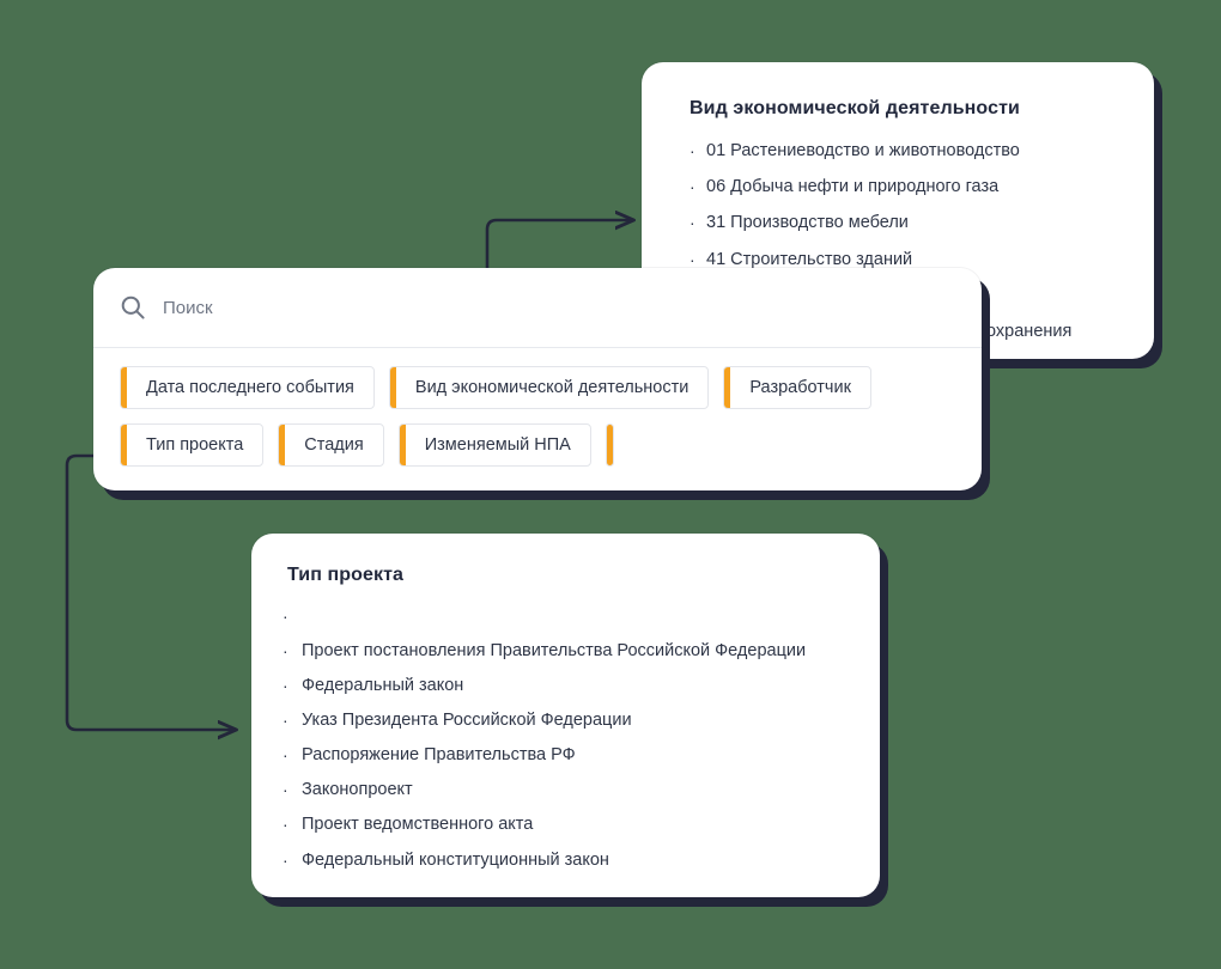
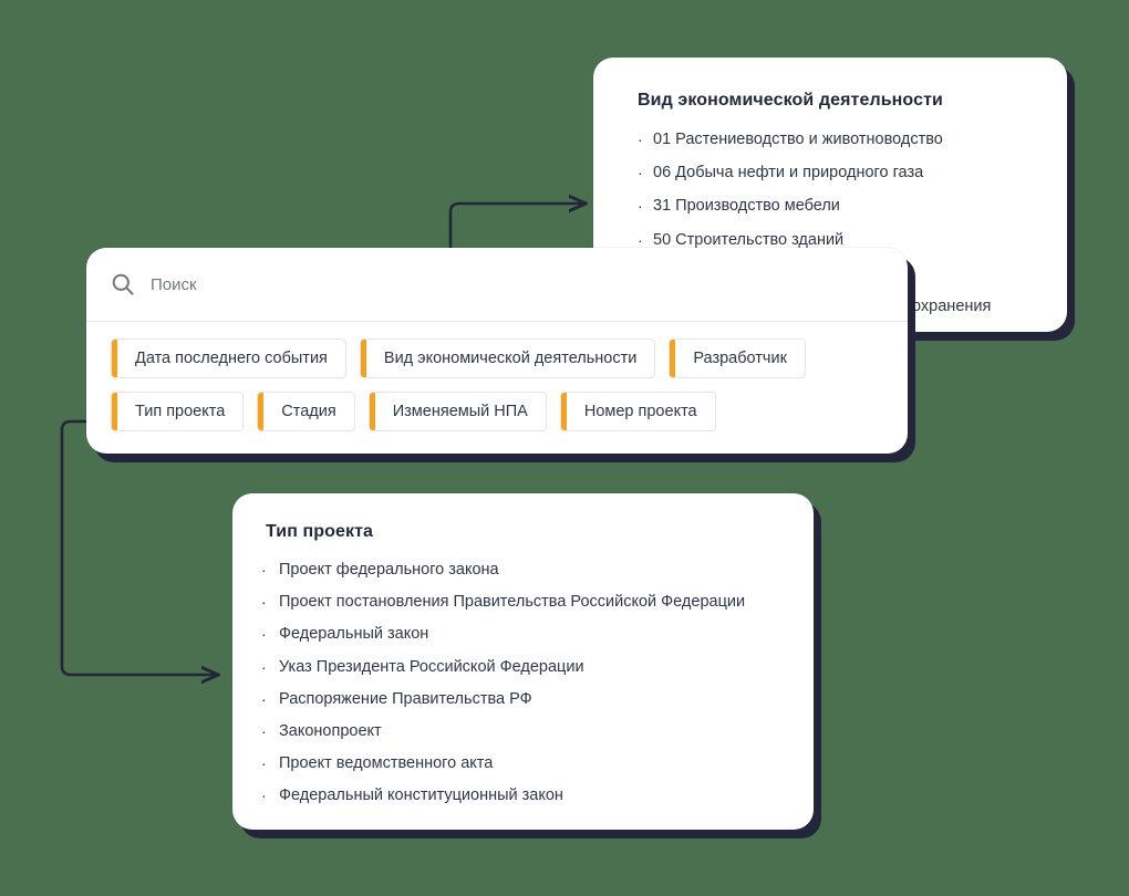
  Вид экономической деятельности
  ·
  01 Растениеводство и животноводство
  ·
  06 Добыча нефти и природного газа
  ·
  31 Производство мебели
  ·
- 41 Строительство зданий
+ 50 Строительство зданий
  Поиск
  Дата последнего события
  Вид экономической деятельности
  Разработчик
  Тип проекта
  Стадия
  Изменяемый НПА
+ Номер проекта
  Тип проекта
  ·
+ Проект федерального закона
  ·
  Проект постановления Правительства Российской Федерации
  ·
  Федеральный закон
  ·
  Указ Президента Российской Федерации
  ·
  Распоряжение Правительства РФ
  ·
  Законопроект
  ·
  Проект ведомственного акта
  ·
  Федеральный конституционный закон
